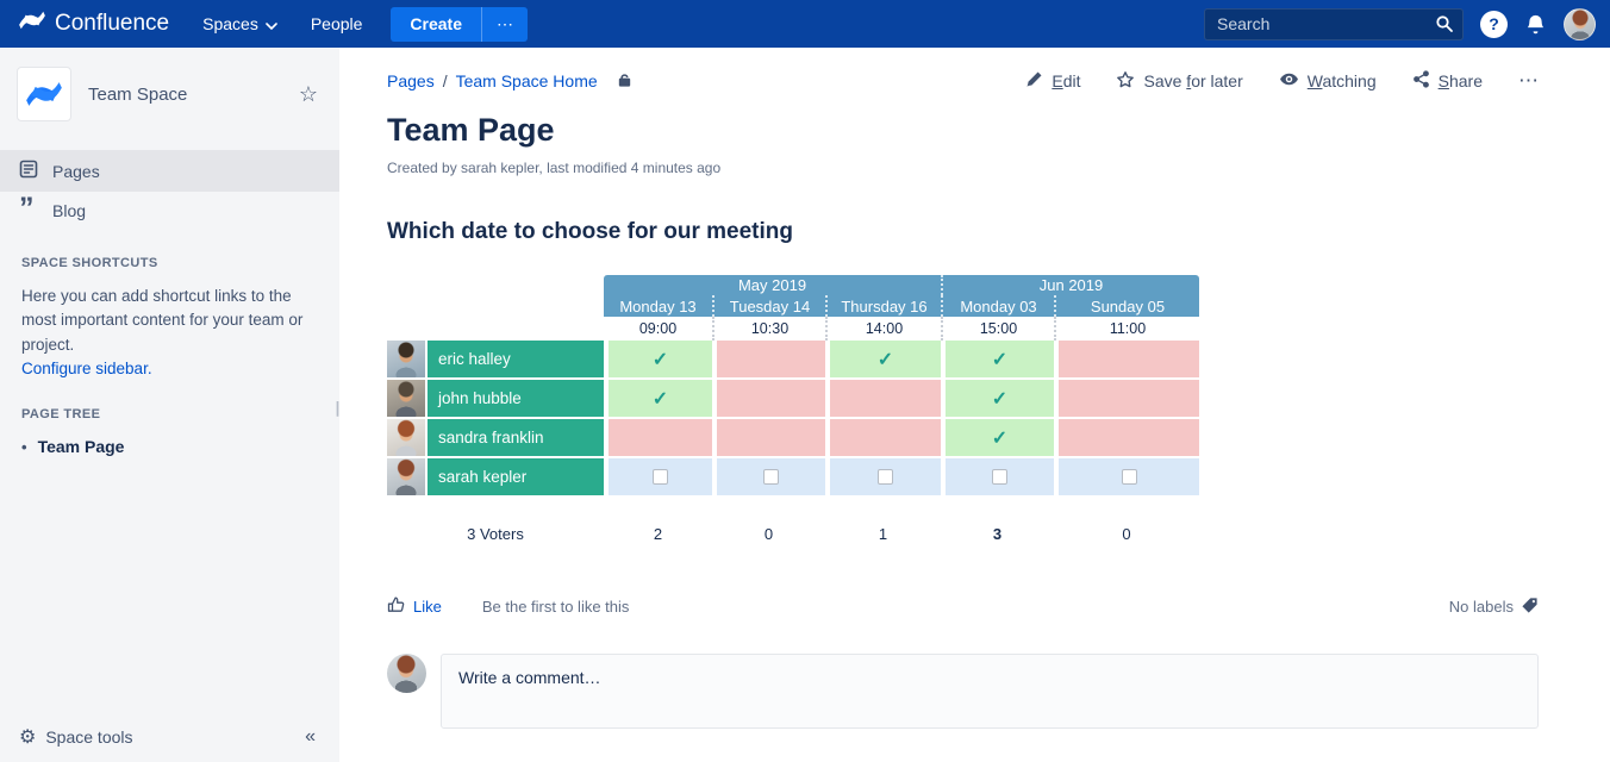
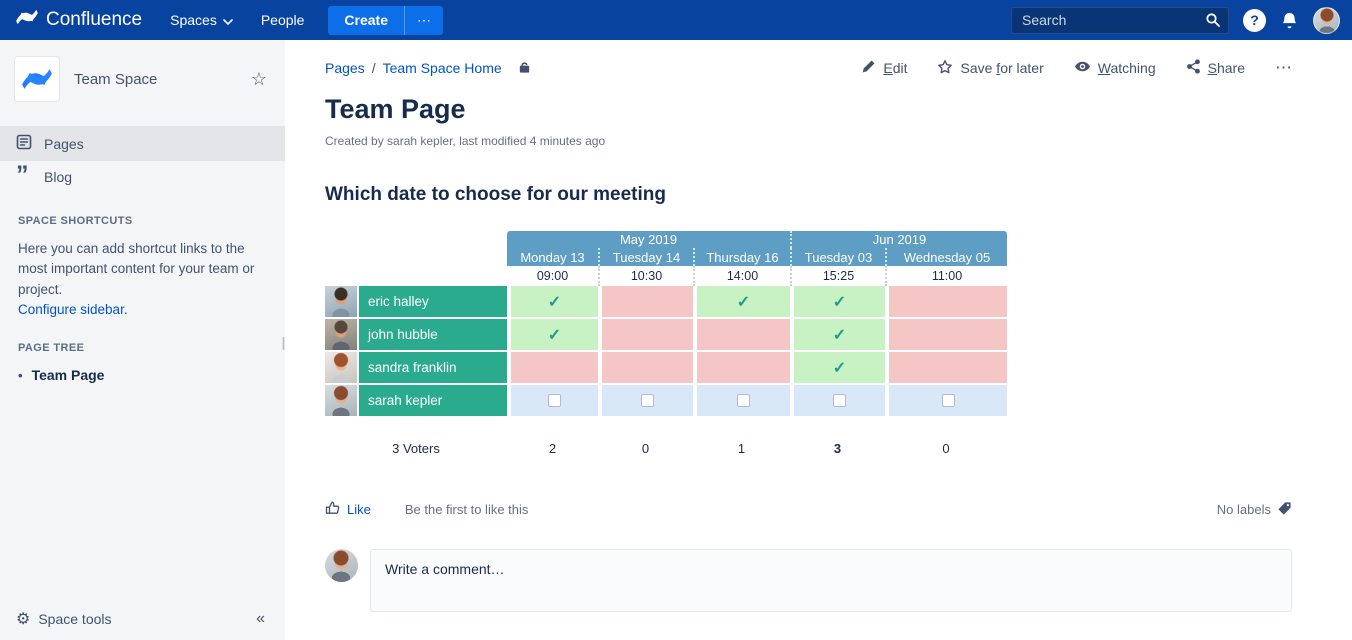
  Confluence
  Spaces
  People
  Create
  ⋯
  Search
  ?
  Team Space
  ☆
  Pages
  ”
  Blog
  SPACE SHORTCUTS
  Here you can add shortcut links to the most important content for your team or project.
  Configure sidebar.
  PAGE TREE
  •
  Team Page
  ⚙
  Space tools
  «
  Pages
  /
  Team Space Home
  Edit
  Save for later
  Watching
  Share
  ⋯
  Team Page
  Created by sarah kepler, last modified 4 minutes ago
  Which date to choose for our meeting
  May 2019
  Jun 2019
  Monday 13
  Tuesday 14
  Thursday 16
- Monday 03
+ Tuesday 03
- Sunday 05
+ Wednesday 05
  09:00
  10:30
  14:00
- 15:00
+ 15:25
  11:00
  eric halley
  ✓
  ✓
  ✓
  john hubble
  ✓
  ✓
  sandra franklin
  ✓
  sarah kepler
  3 Voters
  2
  0
  1
  3
  0
  Like
  Be the first to like this
  No labels
  Write a comment…
